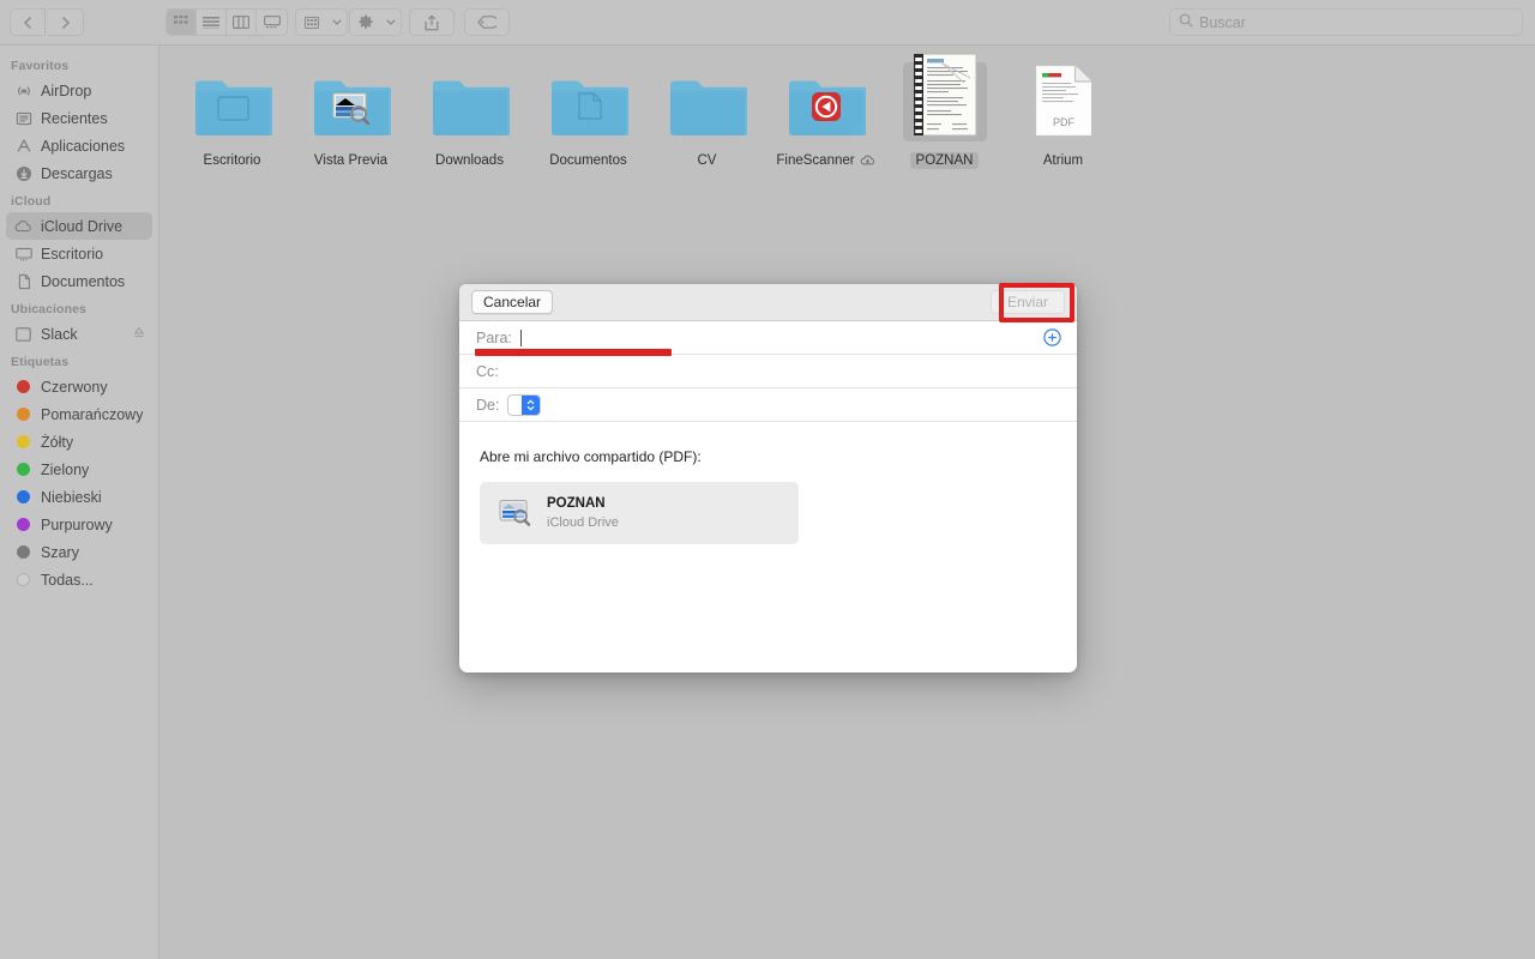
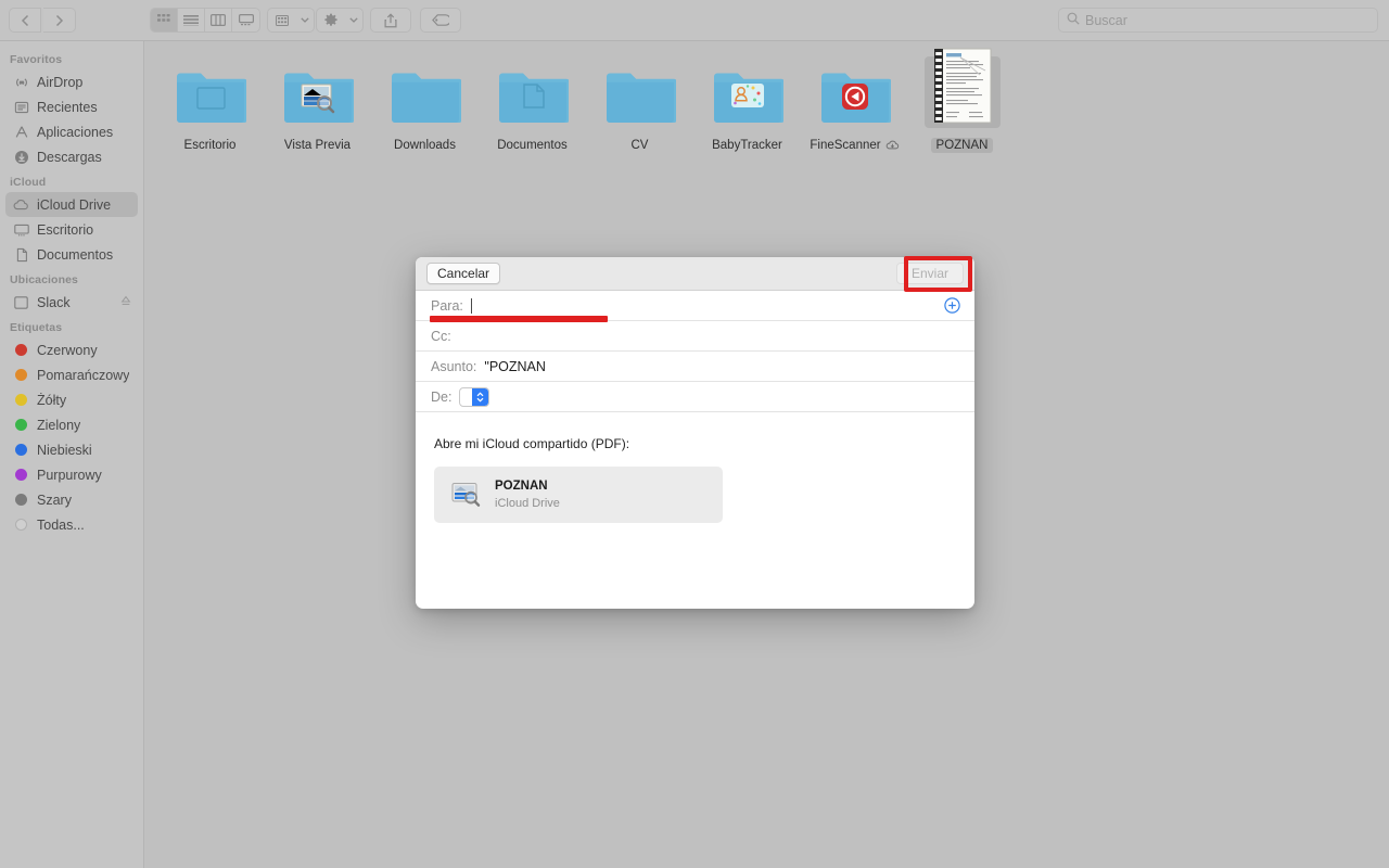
  Buscar
  Favoritos
  AirDrop
  Recientes
  Aplicaciones
  Descargas
  iCloud
  iCloud Drive
  Escritorio
  Documentos
  Ubicaciones
  Slack
  Etiquetas
  Czerwony
  Pomarańczowy
  Żółty
  Zielony
  Niebieski
  Purpurowy
  Szary
  Todas...
  Escritorio
  Vista Previa
  Downloads
  Documentos
  CV
+ BabyTracker
  FineScanner
  POZNAN
- PDF
- Atrium
  Cancelar
  Enviar
  Para:
  Cc:
+ Asunto:
+ "POZNAN
  De:
- Abre mi archivo compartido (PDF):
+ Abre mi iCloud compartido (PDF):
  POZNAN
  iCloud Drive
